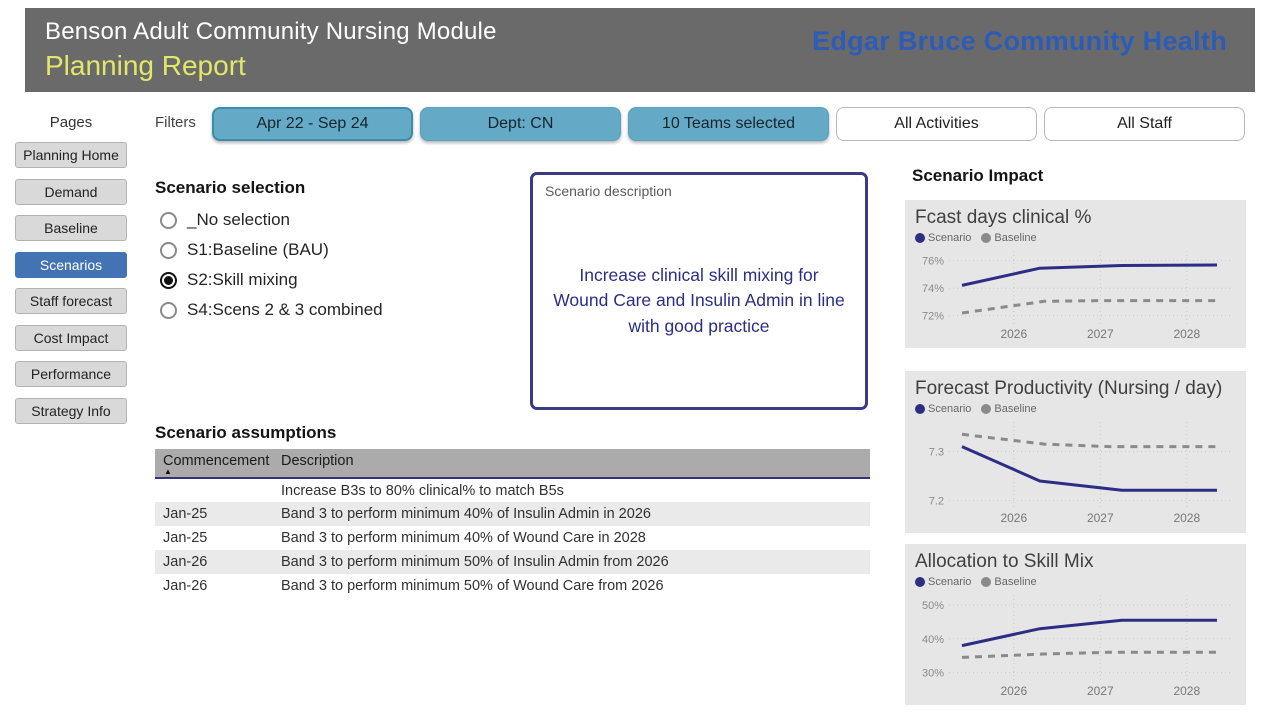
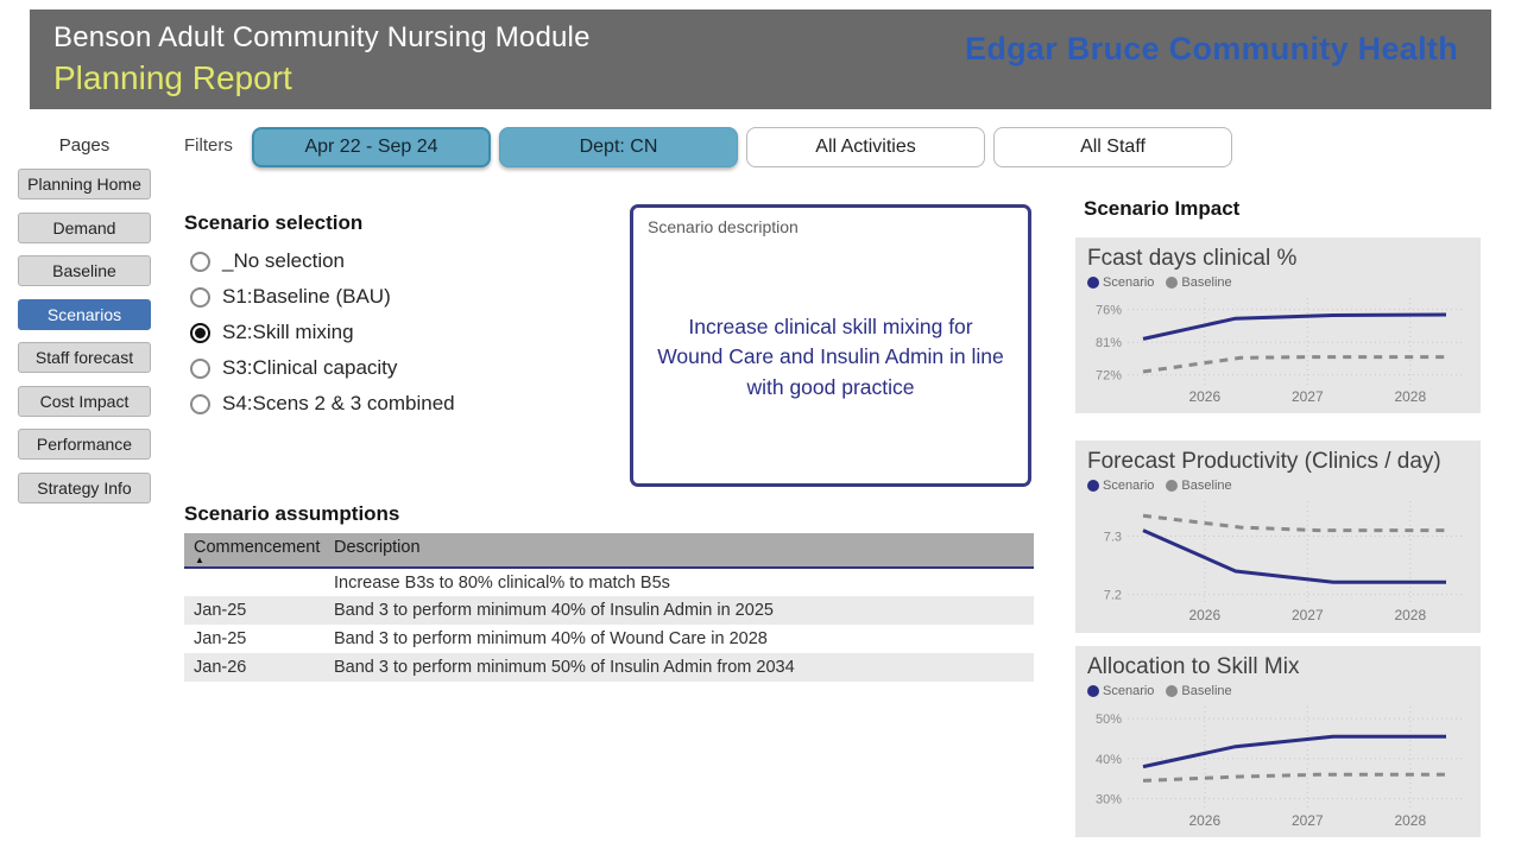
  Benson Adult Community Nursing Module
  Planning Report
  Edgar Bruce Community Health
  Pages
  Planning Home
  Demand
  Baseline
  Scenarios
  Staff forecast
  Cost Impact
  Performance
  Strategy Info
  Filters
  Apr 22 - Sep 24
  Dept: CN
- 10 Teams selected
  All Activities
  All Staff
  Scenario selection
  _No selection
  S1:Baseline (BAU)
  S2:Skill mixing
+ S3:Clinical capacity
  S4:Scens 2 & 3 combined
  Scenario description
  Increase clinical skill mixing for Wound Care and Insulin Admin in line with good practice
  Scenario assumptions
  Commencement ▲	Description
  	Increase B3s to 80% clinical% to match B5s
- Jan-25	Band 3 to perform minimum 40% of Insulin Admin in 2026
+ Jan-25	Band 3 to perform minimum 40% of Insulin Admin in 2025
  Jan-25	Band 3 to perform minimum 40% of Wound Care in 2028
- Jan-26	Band 3 to perform minimum 50% of Insulin Admin from 2026
+ Jan-26	Band 3 to perform minimum 50% of Insulin Admin from 2034
- Jan-26	Band 3 to perform minimum 50% of Wound Care from 2026
  Scenario Impact
  Fcast days clinical %
  Scenario
  Baseline
  76%
- 74%
+ 81%
  72%
  2026
  2027
  2028
- Forecast Productivity (Nursing / day)
+ Forecast Productivity (Clinics / day)
  Scenario
  Baseline
  7.3
  7.2
  2026
  2027
  2028
  Allocation to Skill Mix
  Scenario
  Baseline
  50%
  40%
  30%
  2026
  2027
  2028
